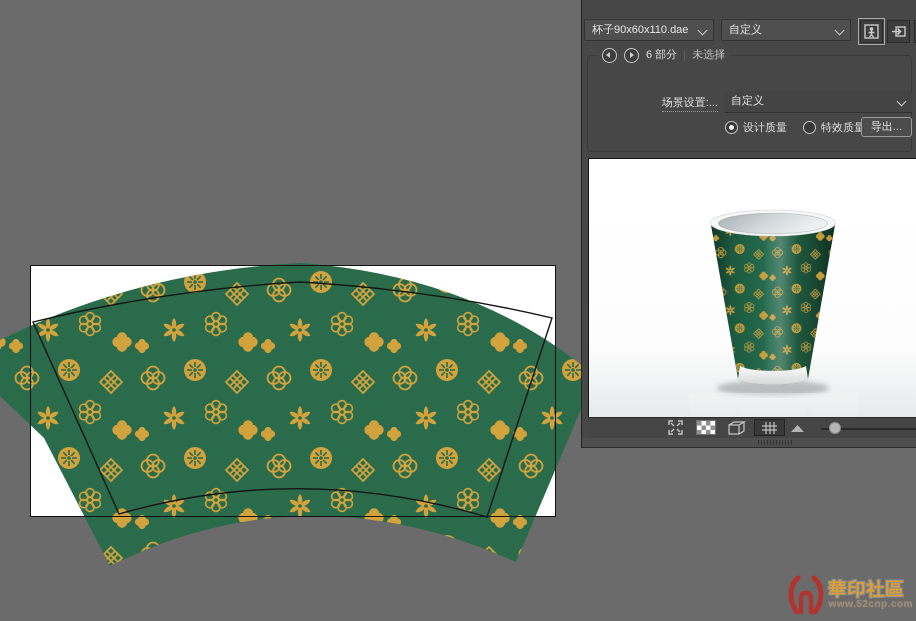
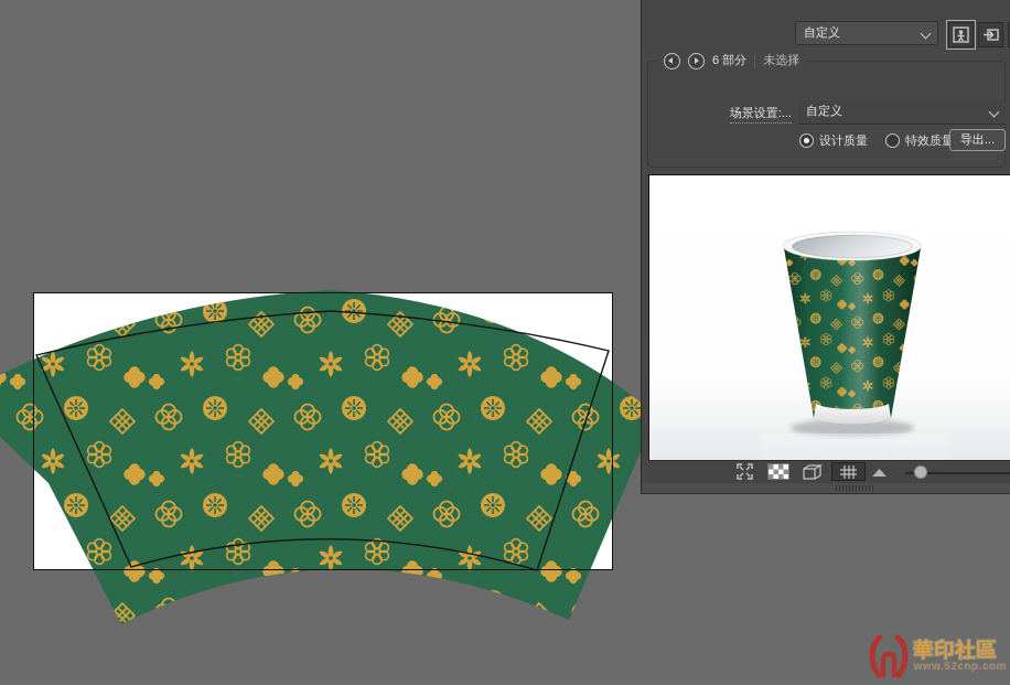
- 杯子90x60x110.dae
  自定义
  6 部分
  未选择
  场景设置:...
  自定义
  设计质量
  特效质量
  导出...
  華印社區
  www.52cnp.com
